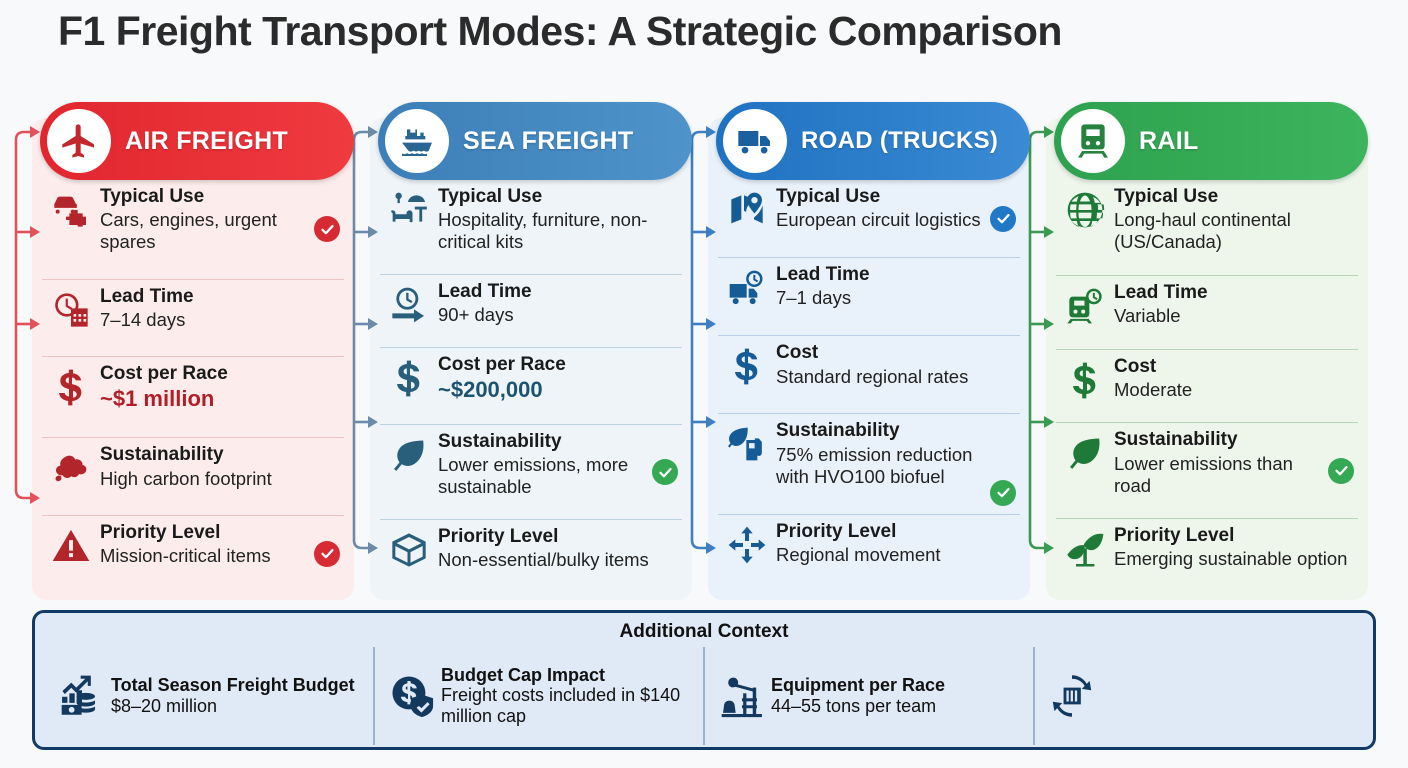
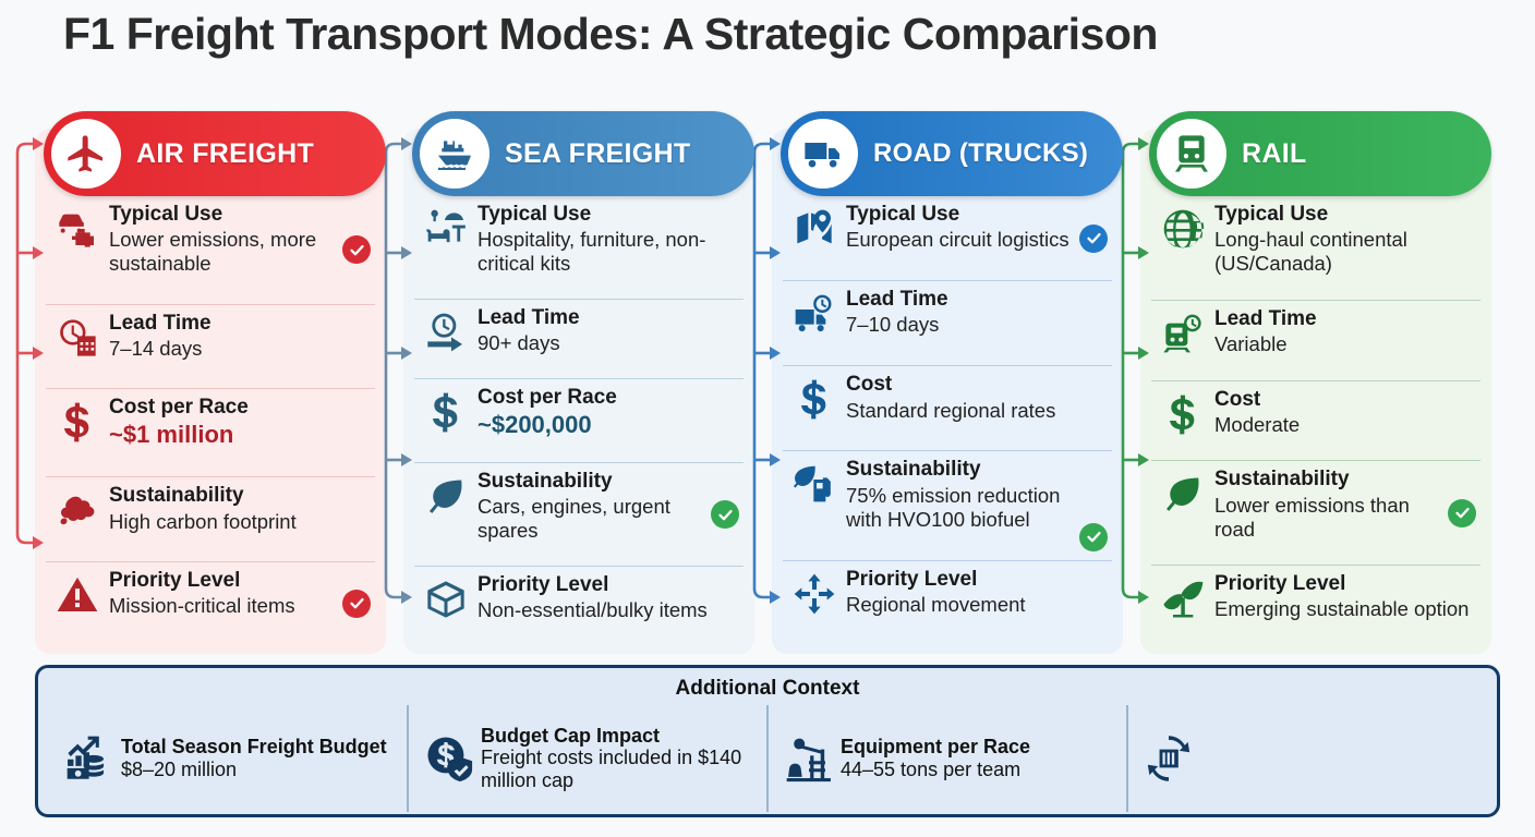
  F1 Freight Transport Modes: A Strategic Comparison
  Typical Use
- Cars, engines, urgent spares
+ Lower emissions, more sustainable
  Lead Time
  7–14 days
  Cost per Race
  ~$1 million
  Sustainability
  High carbon footprint
  Priority Level
  Mission-critical items
  AIR FREIGHT
  Typical Use
  Hospitality, furniture, non-critical kits
  Lead Time
  90+ days
  Cost per Race
  ~$200,000
  Sustainability
- Lower emissions, more sustainable
+ Cars, engines, urgent spares
  Priority Level
  Non-essential/bulky items
  SEA FREIGHT
  Typical Use
  European circuit logistics
  Lead Time
- 7–1 days
+ 7–10 days
  Cost
  Standard regional rates
  Sustainability
  75% emission reduction with HVO100 biofuel
  Priority Level
  Regional movement
  ROAD (TRUCKS)
  Typical Use
  Long-haul continental (US/Canada)
  Lead Time
  Variable
  Cost
  Moderate
  Sustainability
  Lower emissions than road
  Priority Level
  Emerging sustainable option
  RAIL
  Additional Context
  Total Season Freight Budget
  $8–20 million
  Budget Cap Impact
  Freight costs included in $140 million cap
  Equipment per Race
  44–55 tons per team
